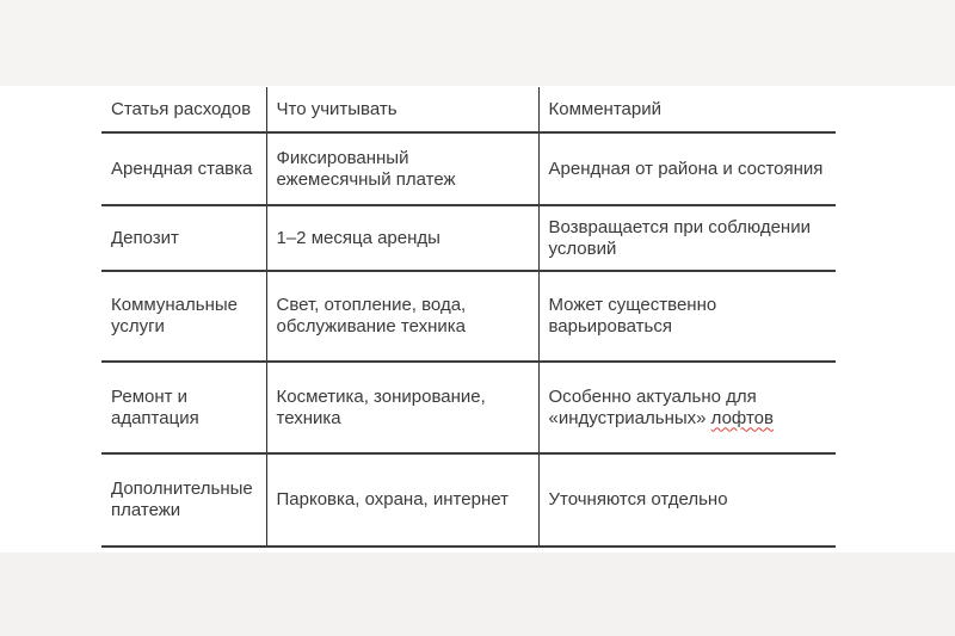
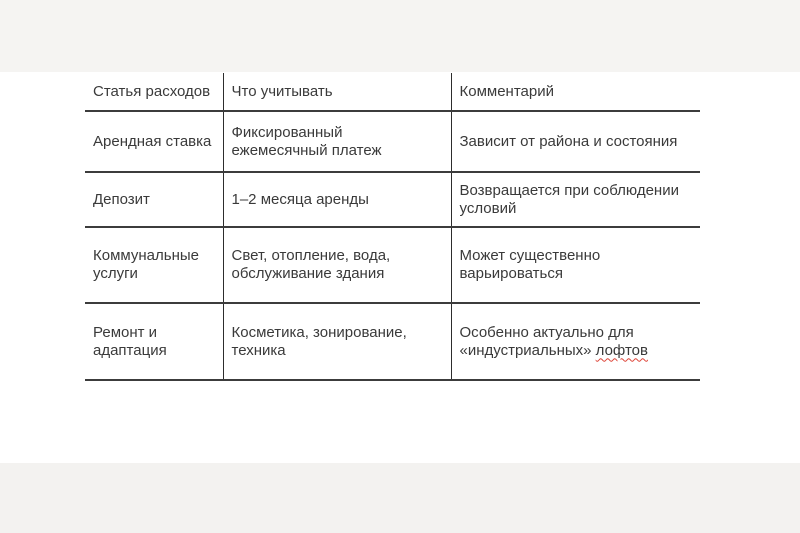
  Статья расходов	Что учитывать	Комментарий
- Арендная ставка	Фиксированный ежемесячный платеж	Арендная от района и состояния
+ Арендная ставка	Фиксированный ежемесячный платеж	Зависит от района и состояния
  Депозит	1–2 месяца аренды	Возвращается при соблюдении условий
- Коммунальные услуги	Свет, отопление, вода, обслуживание техника	Может существенно варьироваться
+ Коммунальные услуги	Свет, отопление, вода, обслуживание здания	Может существенно варьироваться
  Ремонт и адаптация	Косметика, зонирование, техника	Особенно актуально для «индустриальных» лофтов
- Дополнительные платежи	Парковка, охрана, интернет	Уточняются отдельно
